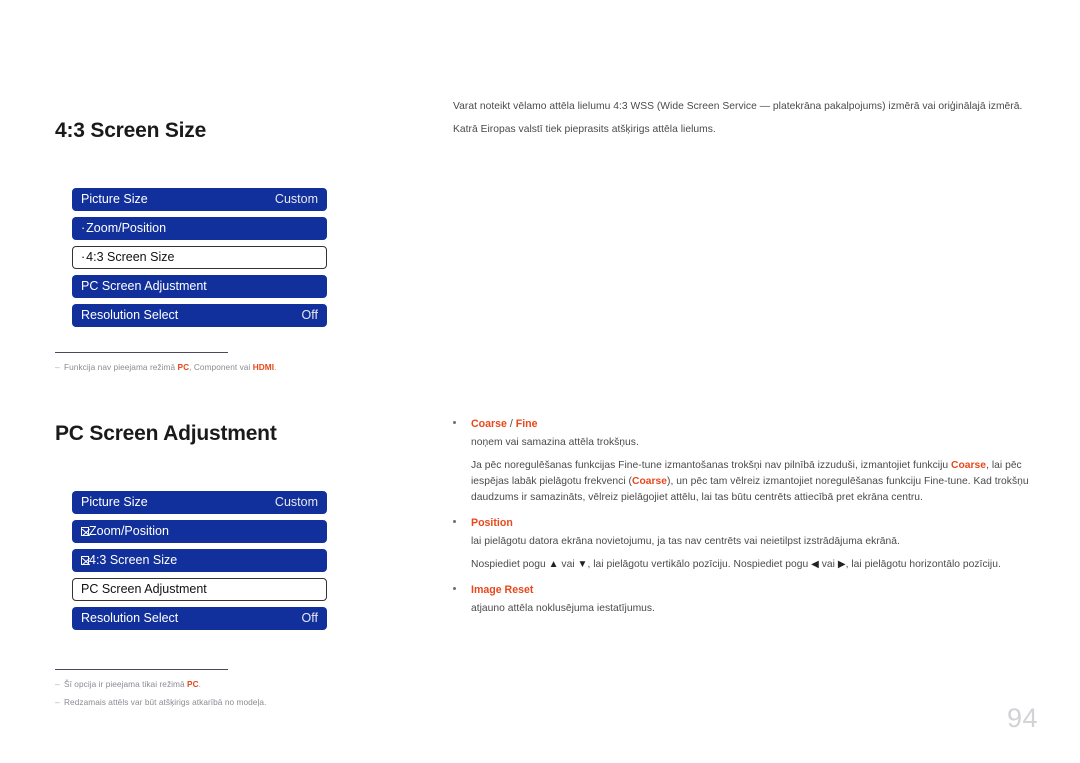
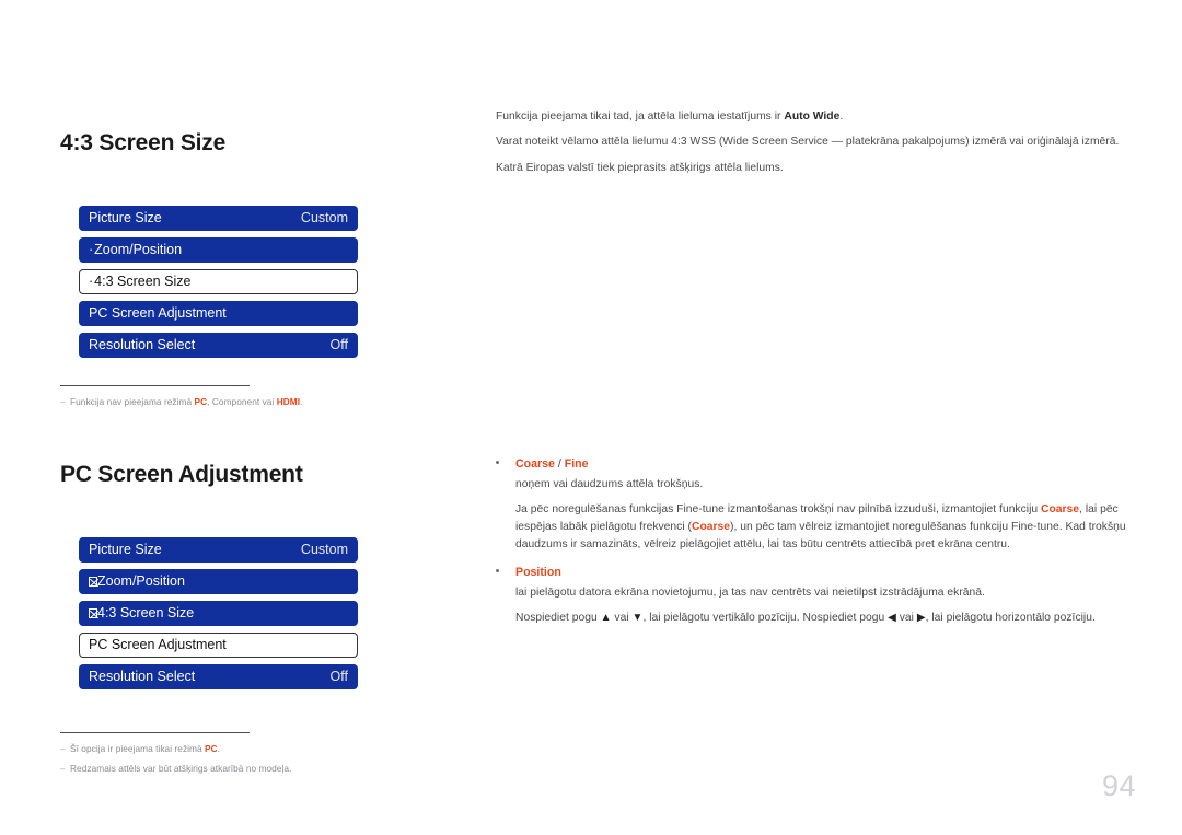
  4:3 Screen Size
  Picture Size
  Custom
  ·
  Zoom/Position
  ·
  4:3 Screen Size
  PC Screen Adjustment
  Resolution Select
  Off
  –
  Funkcija nav pieejama režimā PC, Component vai HDMI.
  PC Screen Adjustment
  Picture Size
  Custom
  Zoom/Position
  4:3 Screen Size
  PC Screen Adjustment
  Resolution Select
  Off
  –
  Šī opcija ir pieejama tikai režimā PC.
  –
  Redzamais attēls var būt atšķirigs atkarībā no modeļa.
+ Funkcija pieejama tikai tad, ja attēla lieluma iestatījums ir Auto Wide.
  Varat noteikt vēlamo attēla lielumu 4:3 WSS (Wide Screen Service — platekrāna pakalpojums) izmērā vai oriģinālajā izmērā.
  Katrā Eiropas valstī tiek pieprasits atšķirigs attēla lielums.
  Coarse / Fine
- noņem vai samazina attēla trokšņus.
+ noņem vai daudzums attēla trokšņus.
  Ja pēc noregulēšanas funkcijas Fine-tune izmantošanas trokšņi nav pilnībā izzuduši, izmantojiet funkciju Coarse, lai pēc iespējas labāk pielāgotu frekvenci (Coarse), un pēc tam vēlreiz izmantojiet noregulēšanas funkciju Fine-tune. Kad trokšņu daudzums ir samazināts, vēlreiz pielāgojiet attēlu, lai tas būtu centrēts attiecībā pret ekrāna centru.
  Position
  lai pielāgotu datora ekrāna novietojumu, ja tas nav centrēts vai neietilpst izstrādājuma ekrānā.
  Nospiediet pogu ▲ vai ▼, lai pielāgotu vertikālo pozīciju. Nospiediet pogu ◀ vai ▶, lai pielāgotu horizontālo pozīciju.
- Image Reset
- atjauno attēla noklusējuma iestatījumus.
  94
